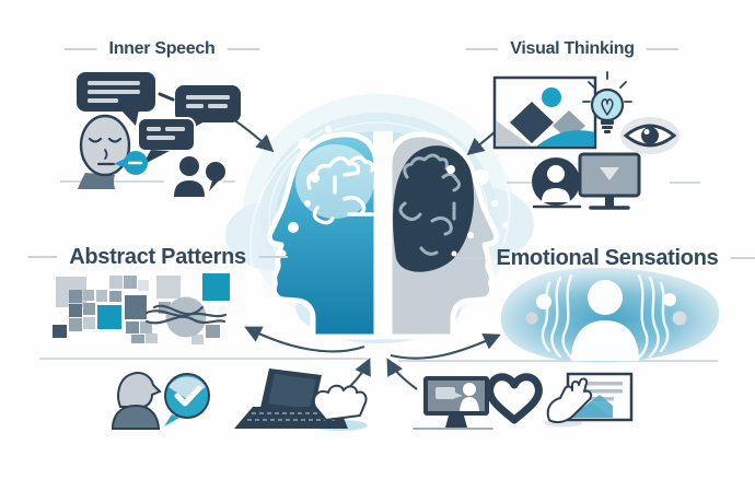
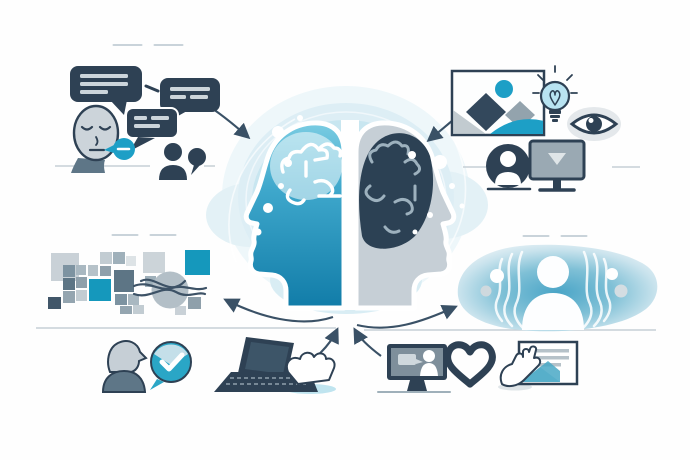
- Inner Speech
- Visual Thinking
- Abstract Patterns
- Emotional Sensations
